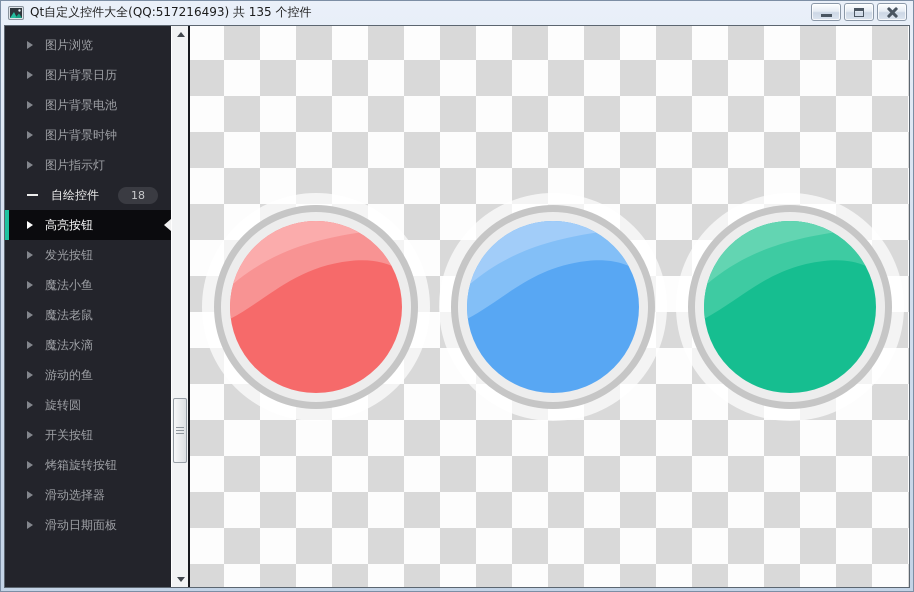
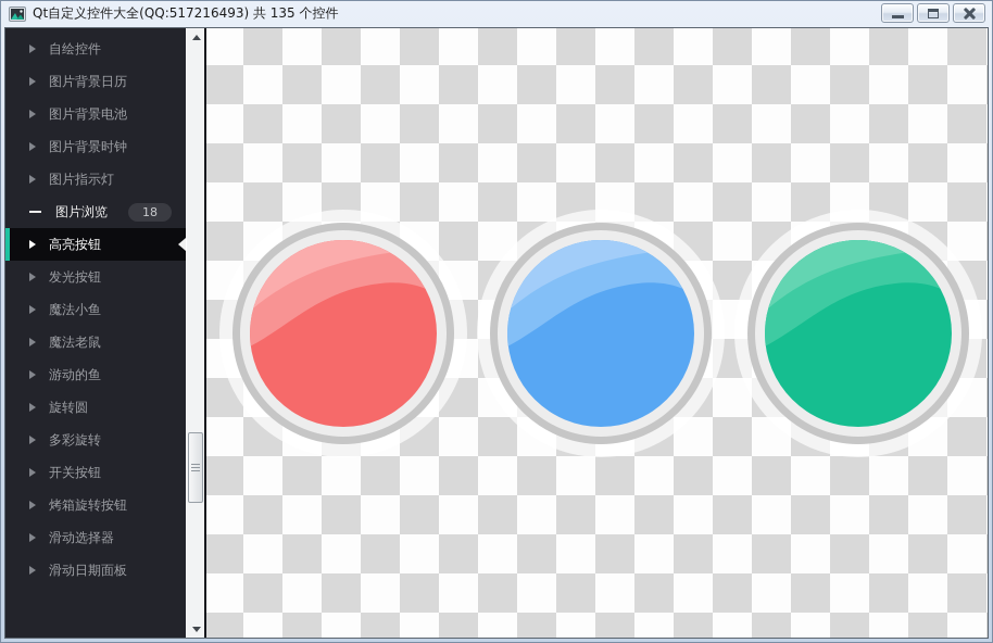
  Qt自定义控件大全(QQ:517216493) 共 135 个控件
- 图片浏览
+ 自绘控件
  图片背景日历
  图片背景电池
  图片背景时钟
  图片指示灯
- 自绘控件
+ 图片浏览
  18
  高亮按钮
  发光按钮
  魔法小鱼
  魔法老鼠
- 魔法水滴
  游动的鱼
  旋转圆
+ 多彩旋转
  开关按钮
  烤箱旋转按钮
  滑动选择器
  滑动日期面板
